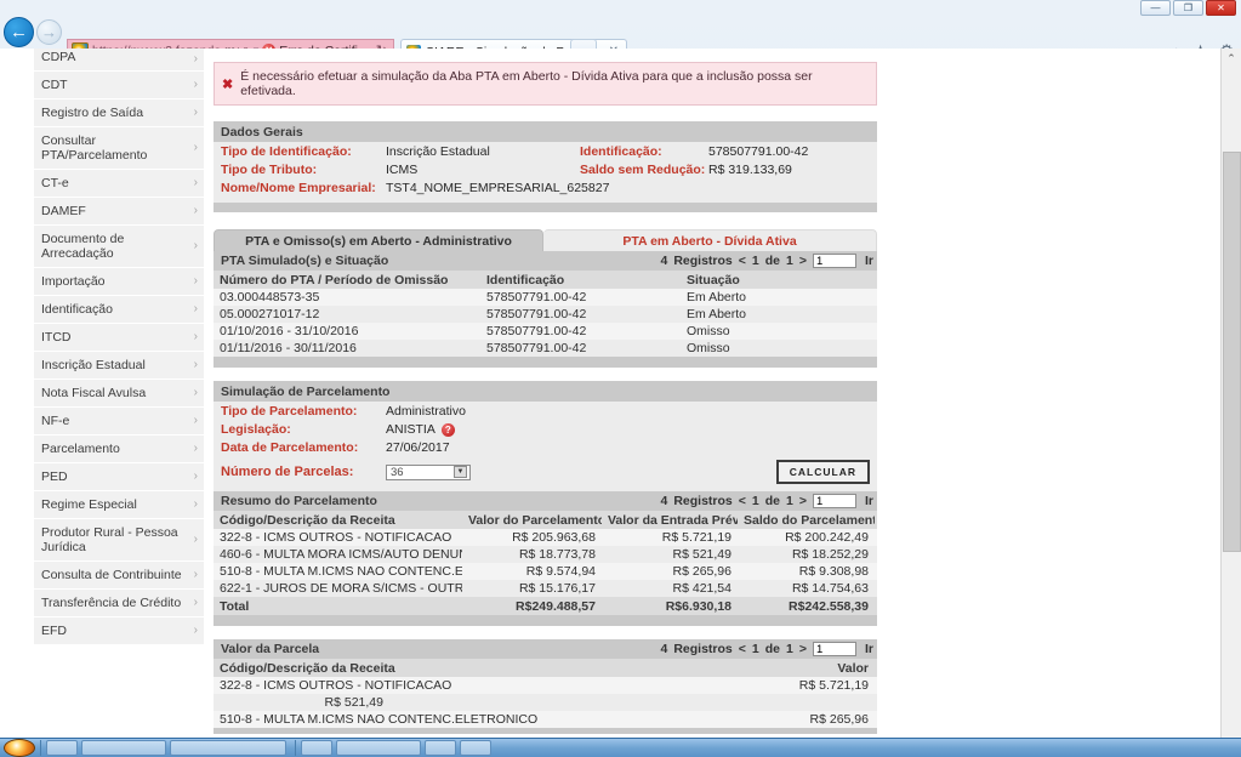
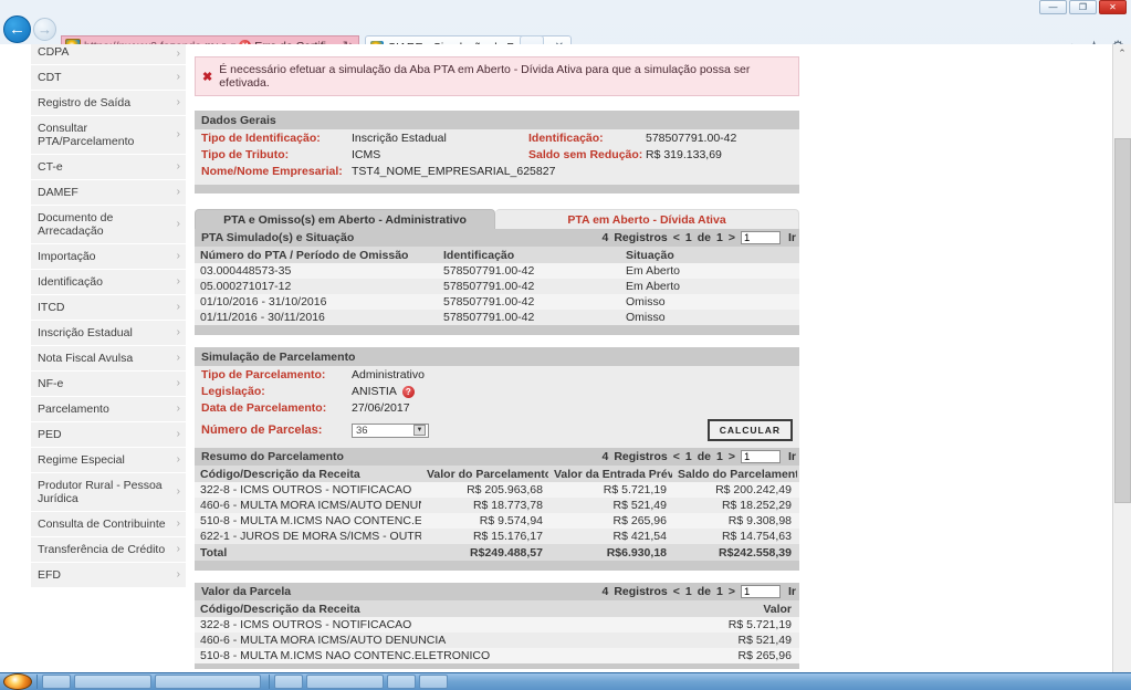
  —
  ❐
  ✕
  ←
  →
  CDPA
  ›
  CDT
  ›
  Registro de Saída
  ›
  Consultar PTA/Parcelamento
  ›
  CT-e
  ›
  DAMEF
  ›
  Documento de Arrecadação
  ›
  Importação
  ›
  Identificação
  ›
  ITCD
  ›
  Inscrição Estadual
  ›
  Nota Fiscal Avulsa
  ›
  NF-e
  ›
  Parcelamento
  ›
  PED
  ›
  Regime Especial
  ›
  Produtor Rural - Pessoa Jurídica
  ›
  Consulta de Contribuinte
  ›
  Transferência de Crédito
  ›
  EFD
  ›
  ✖
- É necessário efetuar a simulação da Aba PTA em Aberto - Dívida Ativa para que a inclusão possa ser efetivada.
+ É necessário efetuar a simulação da Aba PTA em Aberto - Dívida Ativa para que a simulação possa ser efetivada.
  Dados Gerais
  Tipo de Identificação:
  Inscrição Estadual
  Identificação:
  578507791.00-42
  Tipo de Tributo:
  ICMS
  Saldo sem Redução:
  R$ 319.133,69
  Nome/Nome Empresarial:
  TST4_NOME_EMPRESARIAL_625827
  PTA e Omisso(s) em Aberto - Administrativo
  PTA em Aberto - Dívida Ativa
  PTA Simulado(s) e Situação
  4
  Registros
  <
  1
  de
  1
  >
  1
  Ir
  Número do PTA / Período de Omissão
  Identificação
  Situação
  03.000448573-35
  578507791.00-42
  Em Aberto
  05.000271017-12
  578507791.00-42
  Em Aberto
  01/10/2016 - 31/10/2016
  578507791.00-42
  Omisso
  01/11/2016 - 30/11/2016
  578507791.00-42
  Omisso
  Simulação de Parcelamento
  Tipo de Parcelamento:
  Administrativo
  Legislação:
  ANISTIA
  ?
  Data de Parcelamento:
  27/06/2017
  Número de Parcelas:
  36
  CALCULAR
  Resumo do Parcelamento
  4
  Registros
  <
  1
  de
  1
  >
  1
  Ir
  Código/Descrição da Receita
  Valor do Parcelament
  Valor da Entrada Prév
  Saldo do Parcelament
  322-8 - ICMS OUTROS - NOTIFICACAO
  R$ 205.963,68
  R$ 5.721,19
  R$ 200.242,49
  460-6 - MULTA MORA ICMS/AUTO DENU
  R$ 18.773,78
  R$ 521,49
  R$ 18.252,29
  510-8 - MULTA M.ICMS NAO CONTENC.E
  R$ 9.574,94
  R$ 265,96
  R$ 9.308,98
  622-1 - JUROS DE MORA S/ICMS - OUTR
  R$ 15.176,17
  R$ 421,54
  R$ 14.754,63
  Total
  R$249.488,57
  R$6.930,18
  R$242.558,39
  Valor da Parcela
  4
  Registros
  <
  1
  de
  1
  >
  1
  Ir
  Código/Descrição da Receita
  Valor
  322-8 - ICMS OUTROS - NOTIFICACAO
  R$ 5.721,19
+ 460-6 - MULTA MORA ICMS/AUTO DENUNCIA
  R$ 521,49
  510-8 - MULTA M.ICMS NAO CONTENC.ELETRONICO
  R$ 265,96
  ⌃
